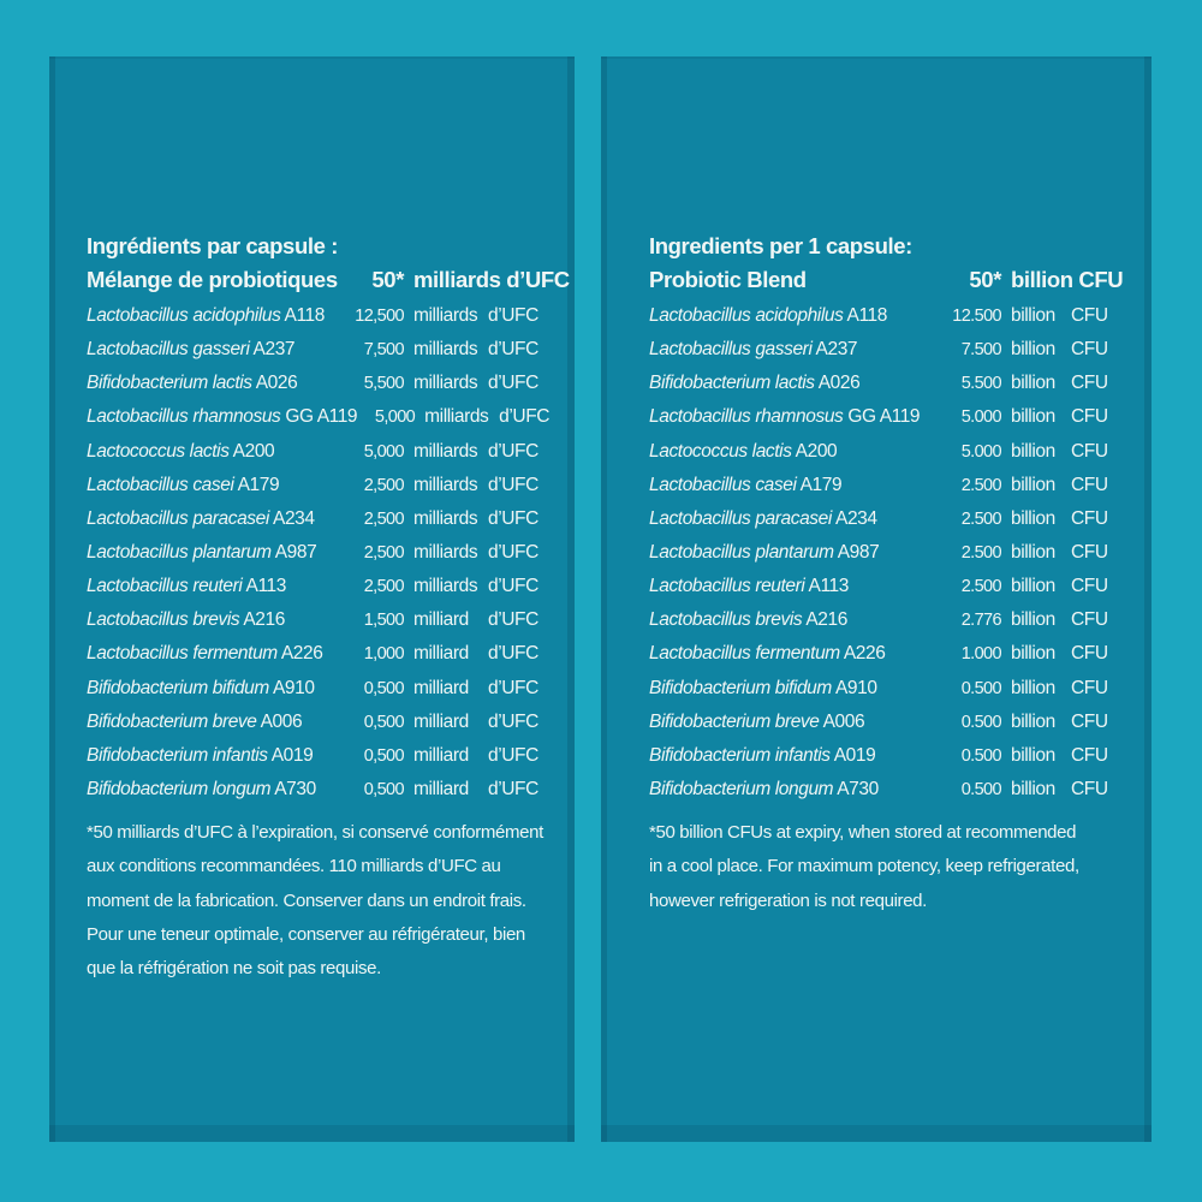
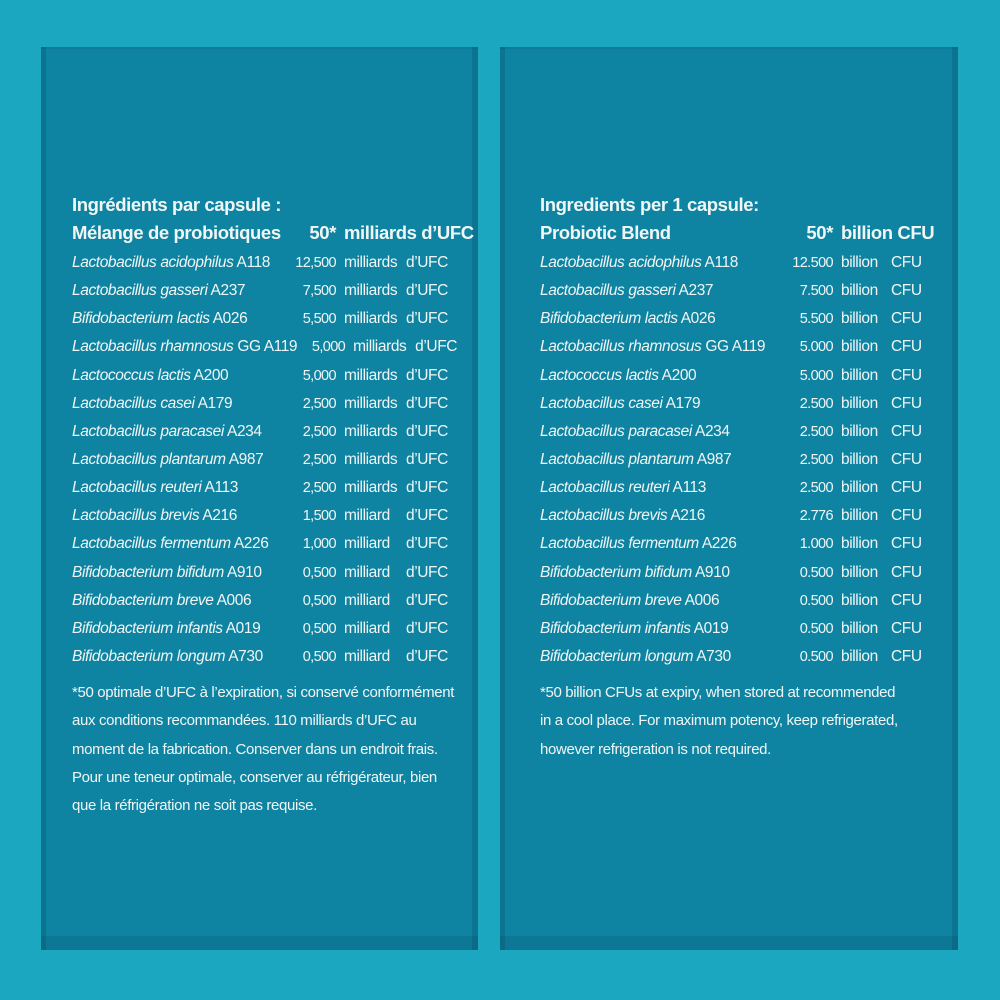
  Ingrédients par capsule :
  Mélange de probiotiques
  50*
  milliards d’UFC
  Lactobacillus acidophilus A118
  12,500
  milliards d’UFC
  Lactobacillus gasseri A237
  7,500
  milliards d’UFC
  Bifidobacterium lactis A026
  5,500
  milliards d’UFC
  Lactobacillus rhamnosus GG A119
  5,000
  milliards d’UFC
  Lactococcus lactis A200
  5,000
  milliards d’UFC
  Lactobacillus casei A179
  2,500
  milliards d’UFC
  Lactobacillus paracasei A234
  2,500
  milliards d’UFC
  Lactobacillus plantarum A987
  2,500
  milliards d’UFC
  Lactobacillus reuteri A113
  2,500
  milliards d’UFC
  Lactobacillus brevis A216
  1,500
  milliard d’UFC
  Lactobacillus fermentum A226
  1,000
  milliard d’UFC
  Bifidobacterium bifidum A910
  0,500
  milliard d’UFC
  Bifidobacterium breve A006
  0,500
  milliard d’UFC
  Bifidobacterium infantis A019
  0,500
  milliard d’UFC
  Bifidobacterium longum A730
  0,500
  milliard d’UFC
- *50 milliards d’UFC à l’expiration, si conservé conformément
+ *50 optimale d’UFC à l’expiration, si conservé conformément
  aux conditions recommandées. 110 milliards d’UFC au
  moment de la fabrication. Conserver dans un endroit frais.
  Pour une teneur optimale, conserver au réfrigérateur, bien
  que la réfrigération ne soit pas requise.
  Ingredients per 1 capsule:
  Probiotic Blend
  50*
  billion CFU
  Lactobacillus acidophilus A118
  12.500
  billion CFU
  Lactobacillus gasseri A237
  7.500
  billion CFU
  Bifidobacterium lactis A026
  5.500
  billion CFU
  Lactobacillus rhamnosus GG A119
  5.000
  billion CFU
  Lactococcus lactis A200
  5.000
  billion CFU
  Lactobacillus casei A179
  2.500
  billion CFU
  Lactobacillus paracasei A234
  2.500
  billion CFU
  Lactobacillus plantarum A987
  2.500
  billion CFU
  Lactobacillus reuteri A113
  2.500
  billion CFU
  Lactobacillus brevis A216
  2.776
  billion CFU
  Lactobacillus fermentum A226
  1.000
  billion CFU
  Bifidobacterium bifidum A910
  0.500
  billion CFU
  Bifidobacterium breve A006
  0.500
  billion CFU
  Bifidobacterium infantis A019
  0.500
  billion CFU
  Bifidobacterium longum A730
  0.500
  billion CFU
  *50 billion CFUs at expiry, when stored at recommended
  in a cool place. For maximum potency, keep refrigerated,
  however refrigeration is not required.
